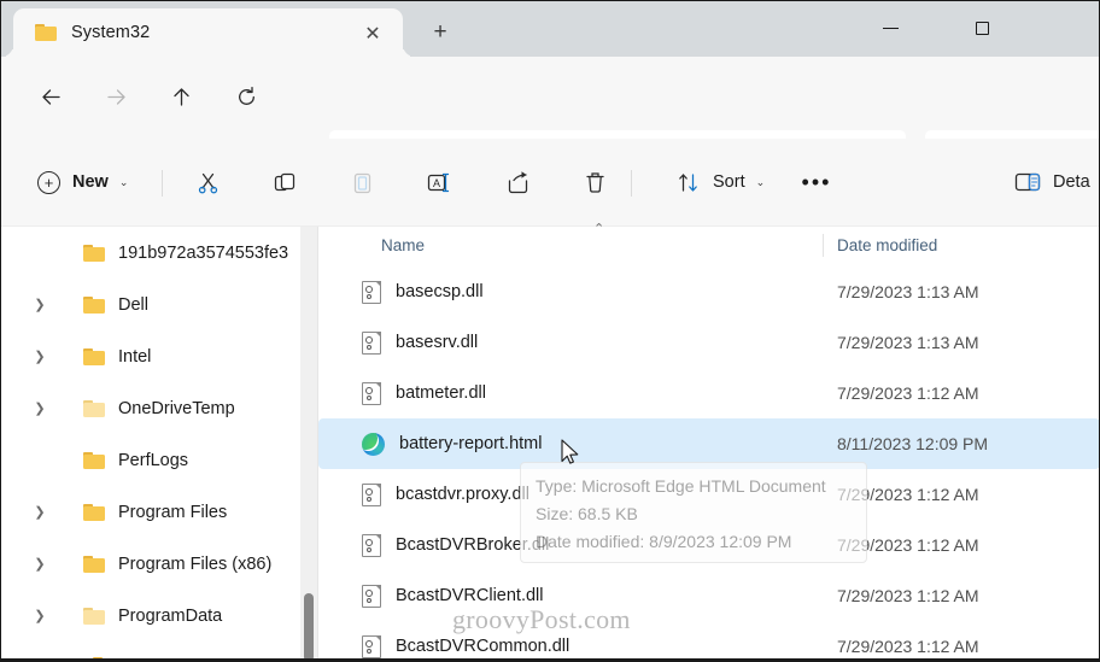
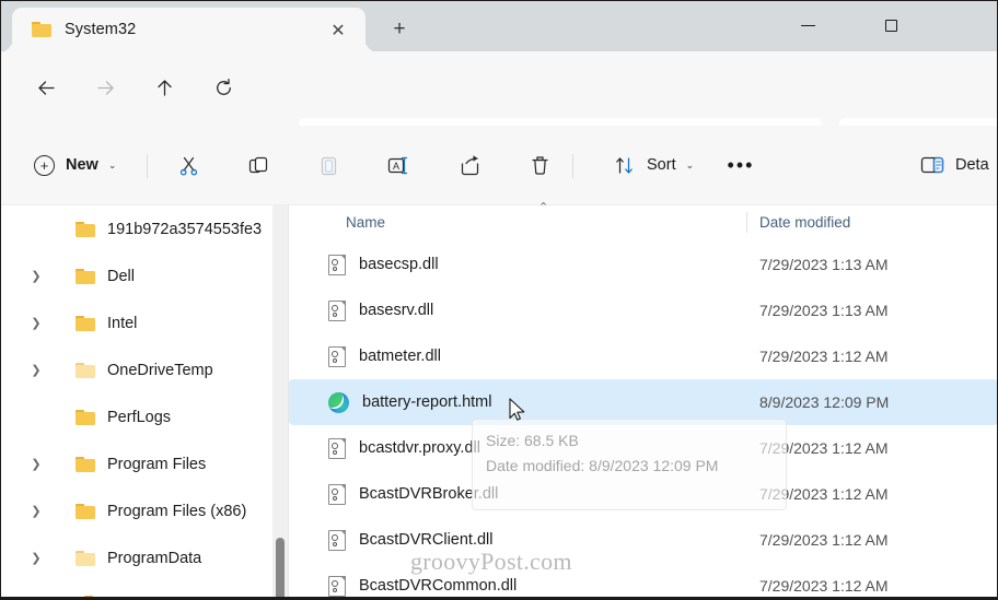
  System32
  ✕
  +
  +
  New
  ⌄
  A
  Sort
  ⌄
  •••
  Deta
  191b972a3574553fe3
  ❯
  Dell
  ❯
  Intel
  ❯
  OneDriveTemp
  PerfLogs
  ❯
  Program Files
  ❯
  Program Files (x86)
  ❯
  ProgramData
  ⌃
  Name
  Date modified
  basecsp.dll
  7/29/2023 1:13 AM
  basesrv.dll
  7/29/2023 1:13 AM
  batmeter.dll
  7/29/2023 1:12 AM
  battery-report.html
- 8/11/2023 12:09 PM
+ 8/9/2023 12:09 PM
  bcastdvr.proxy.dll
  7/29/2023 1:12 AM
  BcastDVRBroker.dll
  7/29/2023 1:12 AM
  BcastDVRClient.dll
  7/29/2023 1:12 AM
  BcastDVRCommon.dll
  7/29/2023 1:12 AM
- Type: Microsoft Edge HTML Document
  Size: 68.5 KB
  Date modified: 8/9/2023 12:09 PM
  groovyPost.com
